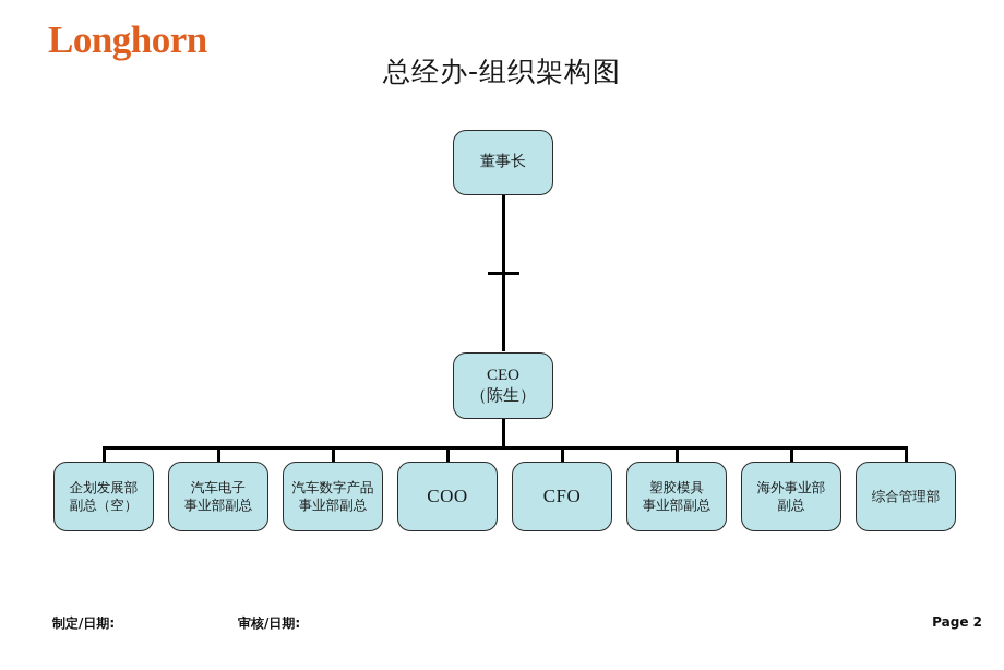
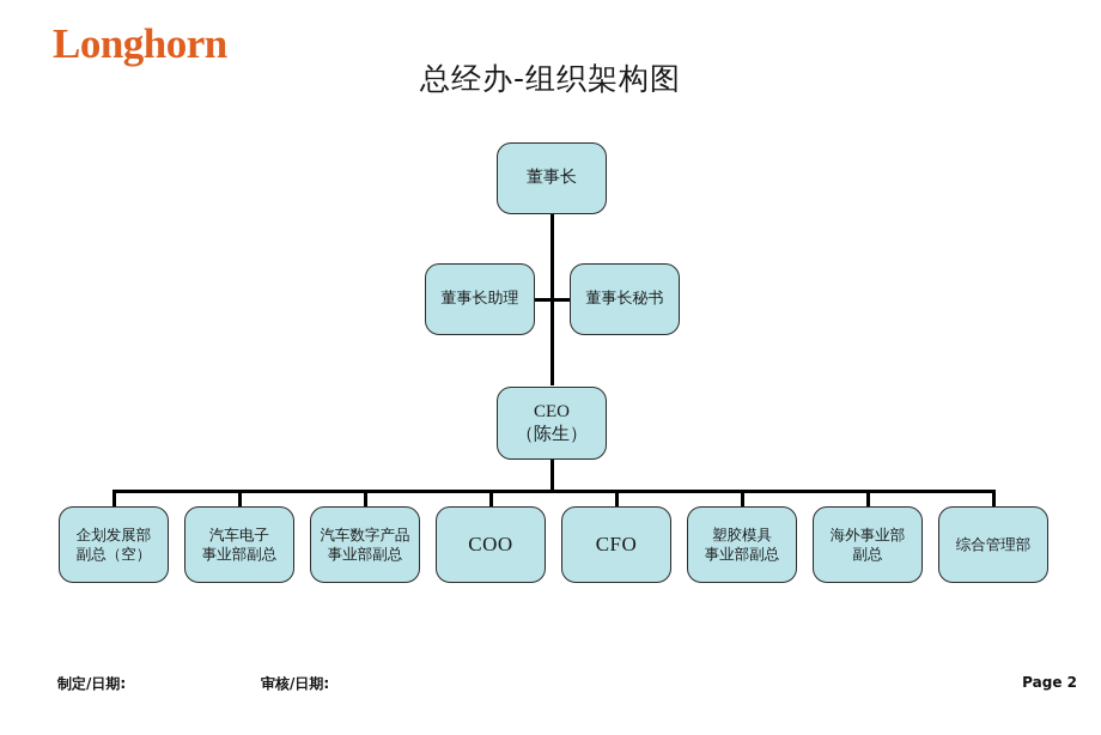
  Longhorn
  总经办-组织架构图
  董事长
+ 董事长助理
+ 董事长秘书
  CEO
  （陈生）
  企划发展部
  副总（空）
  汽车电子
  事业部副总
  汽车数字产品
  事业部副总
  COO
  CFO
  塑胶模具
  事业部副总
  海外事业部
  副总
  综合管理部
  制定/日期:
  审核/日期:
  Page 2
